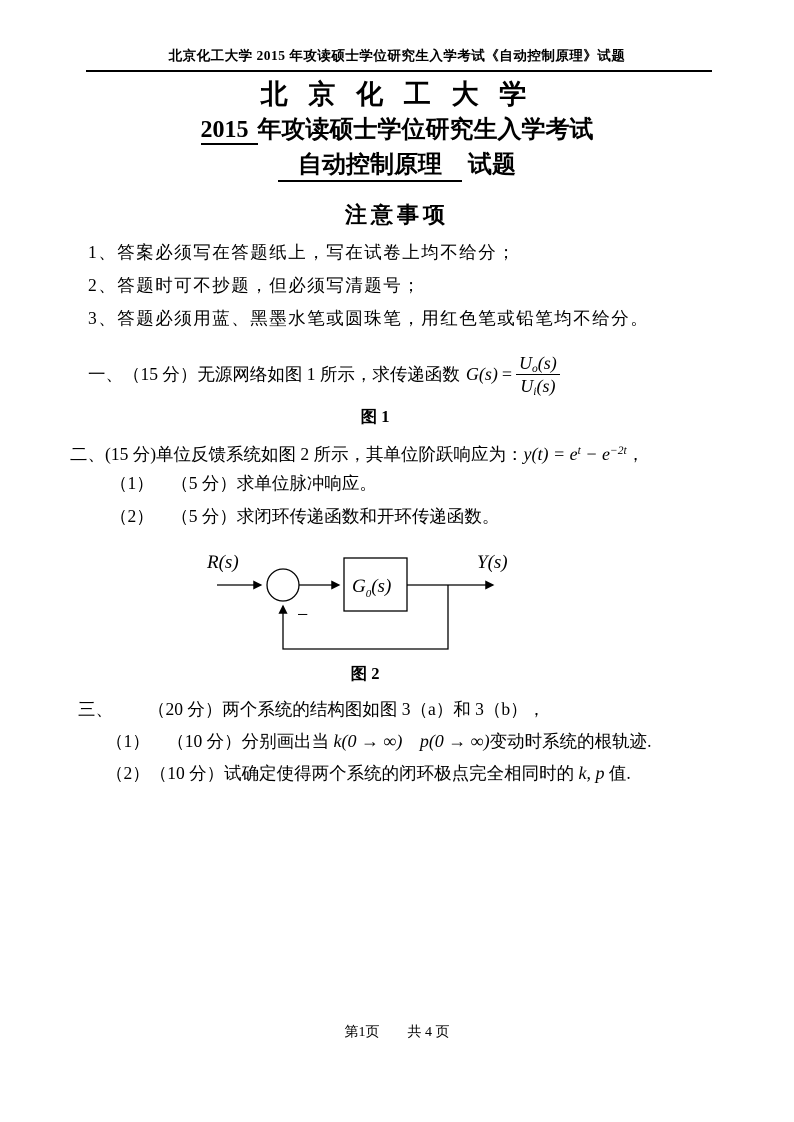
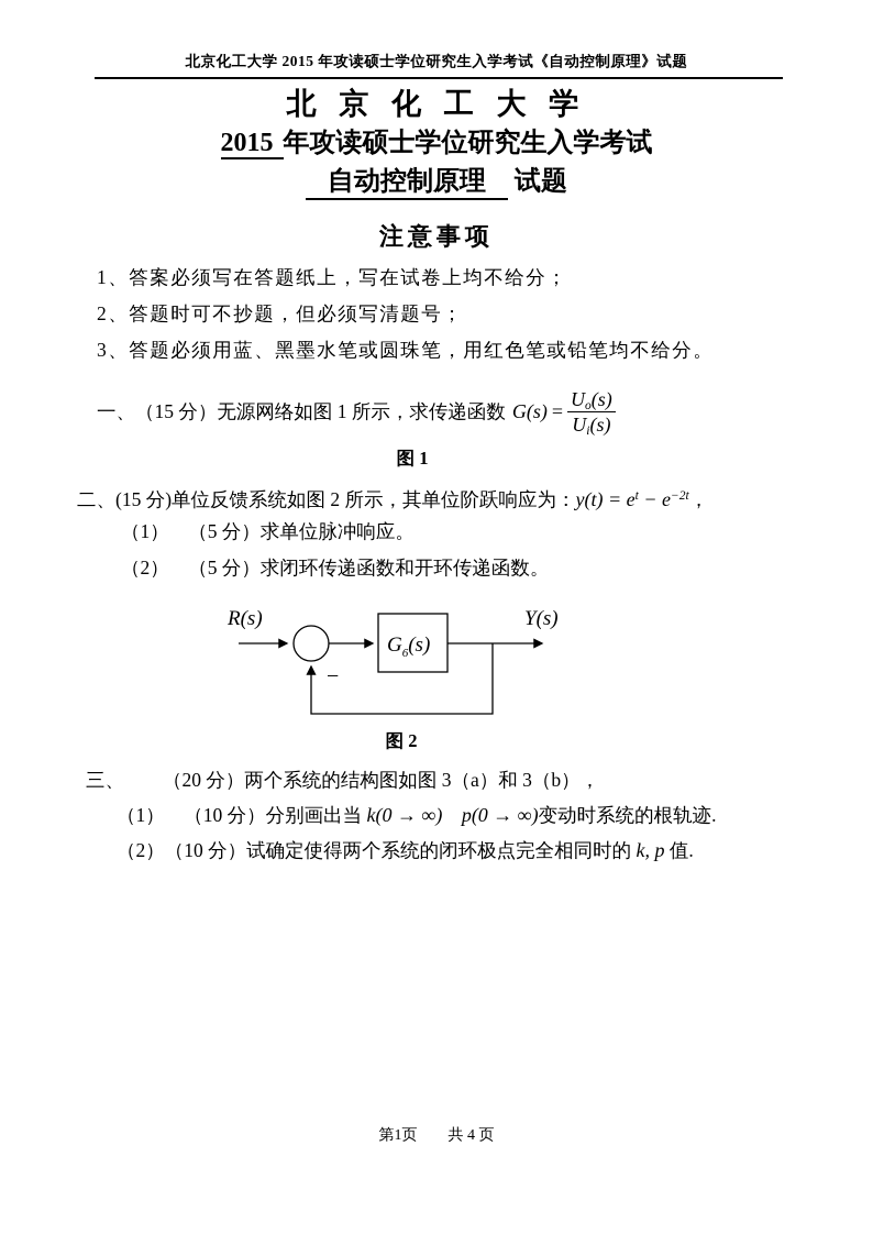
  北京化工大学 2015 年攻读硕士学位研究生入学考试《自动控制原理》试题
  北 京 化 工 大 学
  2015 年攻读硕士学位研究生入学考试
  自动控制原理 试题
  注意事项
  1、答案必须写在答题纸上，写在试卷上均不给分；
  2、答题时可不抄题，但必须写清题号；
  3、答题必须用蓝、黑墨水笔或圆珠笔，用红色笔或铅笔均不给分。
  一、（15 分）无源网络如图 1 所示，求传递函数
  G(s)
  =
  Uo(s)
  Ui(s)
  图 1
  二、(15 分)单位反馈系统如图 2 所示，其单位阶跃响应为：y(t) = et − e−2t，
  （1） （5 分）求单位脉冲响应。
  （2） （5 分）求闭环传递函数和开环传递函数。
  R(s)
  Y(s)
  −
- G0 (s)
+ G6 (s)
  图 2
  三、 （20 分）两个系统的结构图如图 3（a）和 3（b），
  （1） （10 分）分别画出当 k(0 → ∞) p(0 → ∞)变动时系统的根轨迹.
  （2）（10 分）试确定使得两个系统的闭环极点完全相同时的 k, p 值.
  第1页 共 4 页
